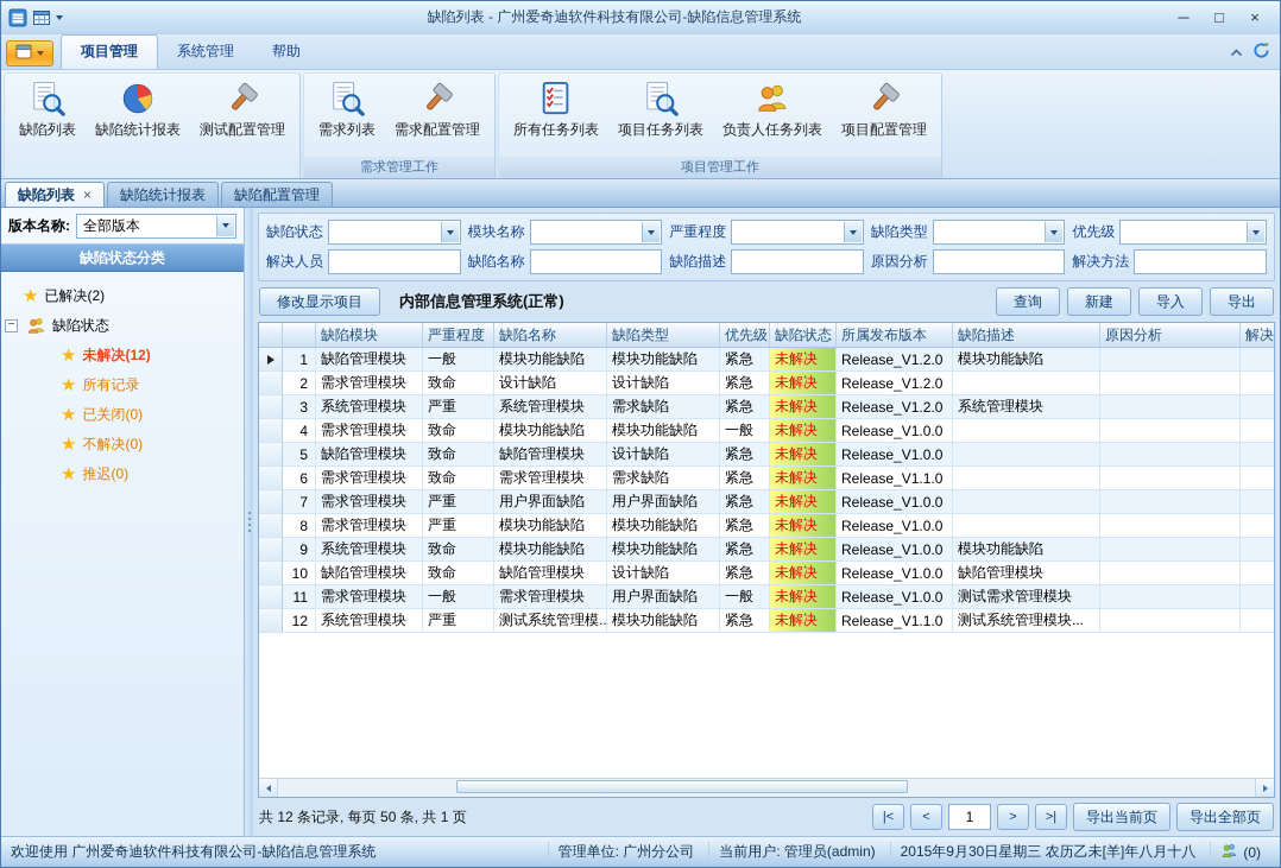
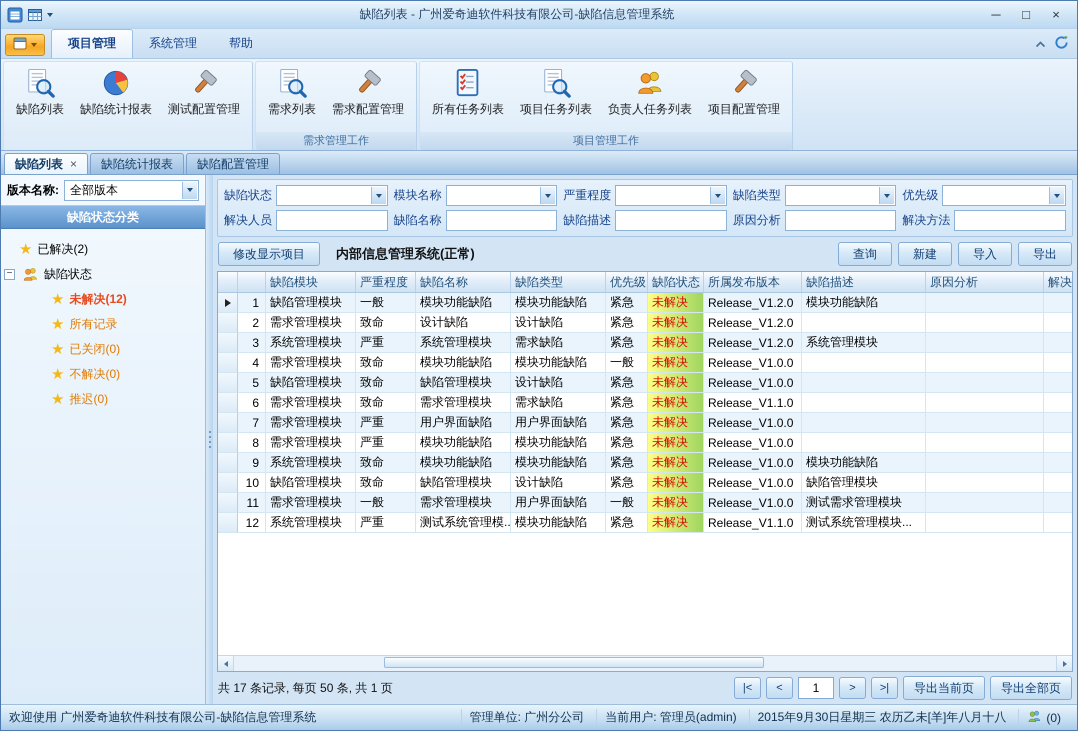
  缺陷列表 - 广州爱奇迪软件科技有限公司-缺陷信息管理系统
  ─
  □
  ×
  项目管理
  系统管理
  帮助
  缺陷列表
  缺陷统计报表
  测试配置管理
  需求列表
  需求配置管理
  需求管理工作
  所有任务列表
  项目任务列表
  负责人任务列表
  项目配置管理
  项目管理工作
  缺陷列表
  ×
  缺陷统计报表
  缺陷配置管理
  版本名称:
  全部版本
  缺陷状态分类
  ★
  已解决(2)
  −
  缺陷状态
  ★
  未解决(12)
  ★
  所有记录
  ★
  已关闭(0)
  ★
  不解决(0)
  ★
  推迟(0)
  缺陷状态
  模块名称
  严重程度
  缺陷类型
  优先级
  解决人员
  缺陷名称
  缺陷描述
  原因分析
  解决方法
  修改显示项目
  内部信息管理系统(正常)
  查询
  新建
  导入
  导出
  缺陷模块
  严重程度
  缺陷名称
  缺陷类型
  优先级
  缺陷状态
  所属发布版本
  缺陷描述
  原因分析
  1
  缺陷管理模块
  一般
  模块功能缺陷
  模块功能缺陷
  紧急
  未解决
  Release_V1.2.0
  模块功能缺陷
  2
  需求管理模块
  致命
  设计缺陷
  设计缺陷
  紧急
  未解决
  Release_V1.2.0
  3
  系统管理模块
  严重
  系统管理模块
  需求缺陷
  紧急
  未解决
  Release_V1.2.0
  系统管理模块
  4
  需求管理模块
  致命
  模块功能缺陷
  模块功能缺陷
  一般
  未解决
  Release_V1.0.0
  5
  缺陷管理模块
  致命
  缺陷管理模块
  设计缺陷
  紧急
  未解决
  Release_V1.0.0
  6
  需求管理模块
  致命
  需求管理模块
  需求缺陷
  紧急
  未解决
  Release_V1.1.0
  7
  需求管理模块
  严重
  用户界面缺陷
  用户界面缺陷
  紧急
  未解决
  Release_V1.0.0
  8
  需求管理模块
  严重
  模块功能缺陷
  模块功能缺陷
  紧急
  未解决
  Release_V1.0.0
  9
  系统管理模块
  致命
  模块功能缺陷
  模块功能缺陷
  紧急
  未解决
  Release_V1.0.0
  模块功能缺陷
  10
  缺陷管理模块
  致命
  缺陷管理模块
  设计缺陷
  紧急
  未解决
  Release_V1.0.0
  缺陷管理模块
  11
  需求管理模块
  一般
  需求管理模块
  用户界面缺陷
  一般
  未解决
  Release_V1.0.0
  测试需求管理模块
  12
  系统管理模块
  严重
  测试系统管理模..
  模块功能缺陷
  紧急
  未解决
  Release_V1.1.0
  测试系统管理模块...
- 共 12 条记录, 每页 50 条, 共 1 页
+ 共 17 条记录, 每页 50 条, 共 1 页
  |<
  <
  1
  >
  >|
  导出当前页
  导出全部页
  欢迎使用 广州爱奇迪软件科技有限公司-缺陷信息管理系统
  管理单位: 广州分公司
  当前用户: 管理员(admin)
  2015年9月30日星期三 农历乙未[羊]年八月十八
  (0)
